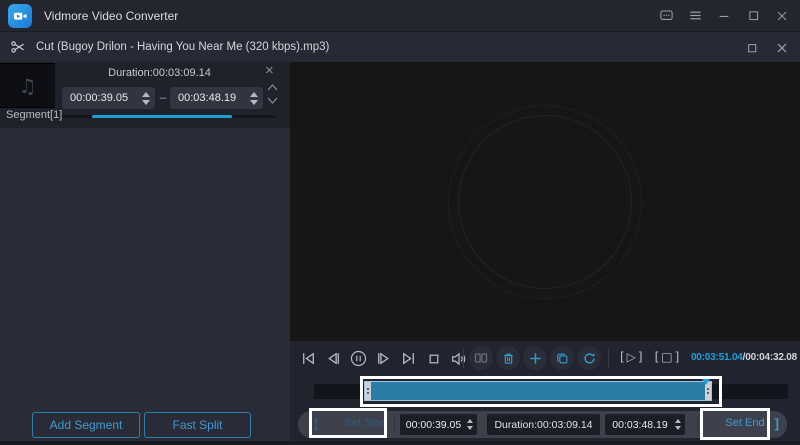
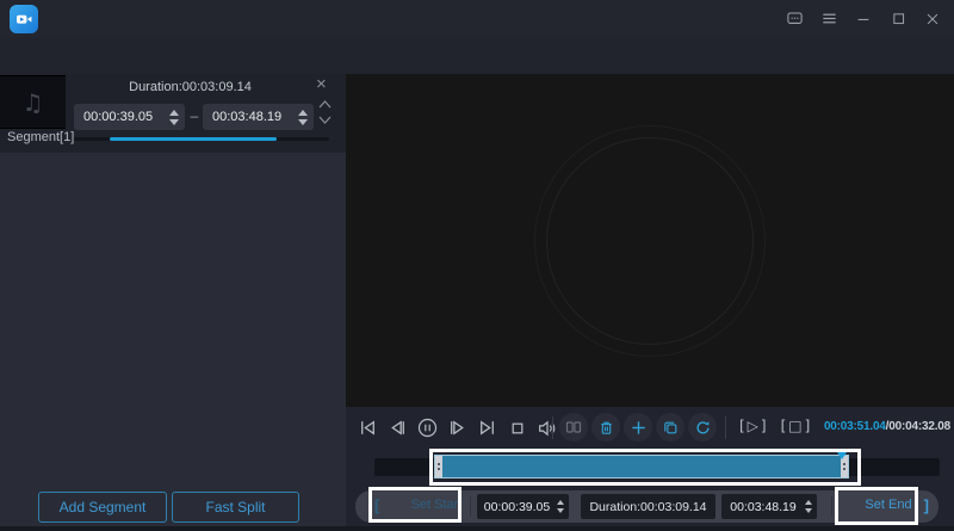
- Vidmore Video Converter
- Cut (Bugoy Drilon - Having You Near Me (320 kbps).mp3)
  ♫
  Duration:00:03:09.14
  00:00:39.05
  –
  00:03:48.19
  ×
  Segment[1]
  Add Segment
  Fast Split
  [▷]
  [□]
  00:03:51.04/00:04:32.08
  [
  Set Start
  00:00:39.05
  Duration:00:03:09.14
  00:03:48.19
  Set End
  ]
